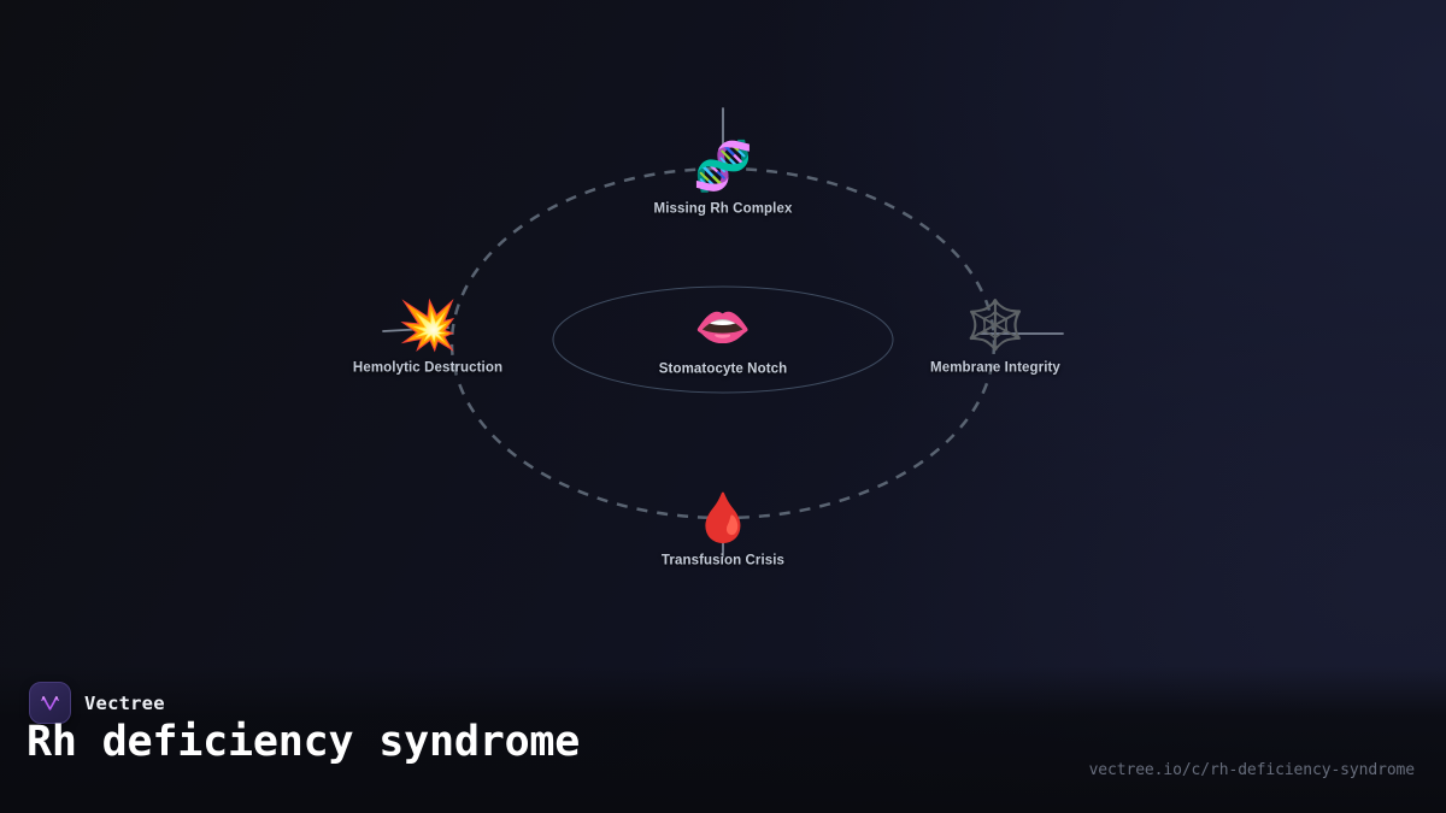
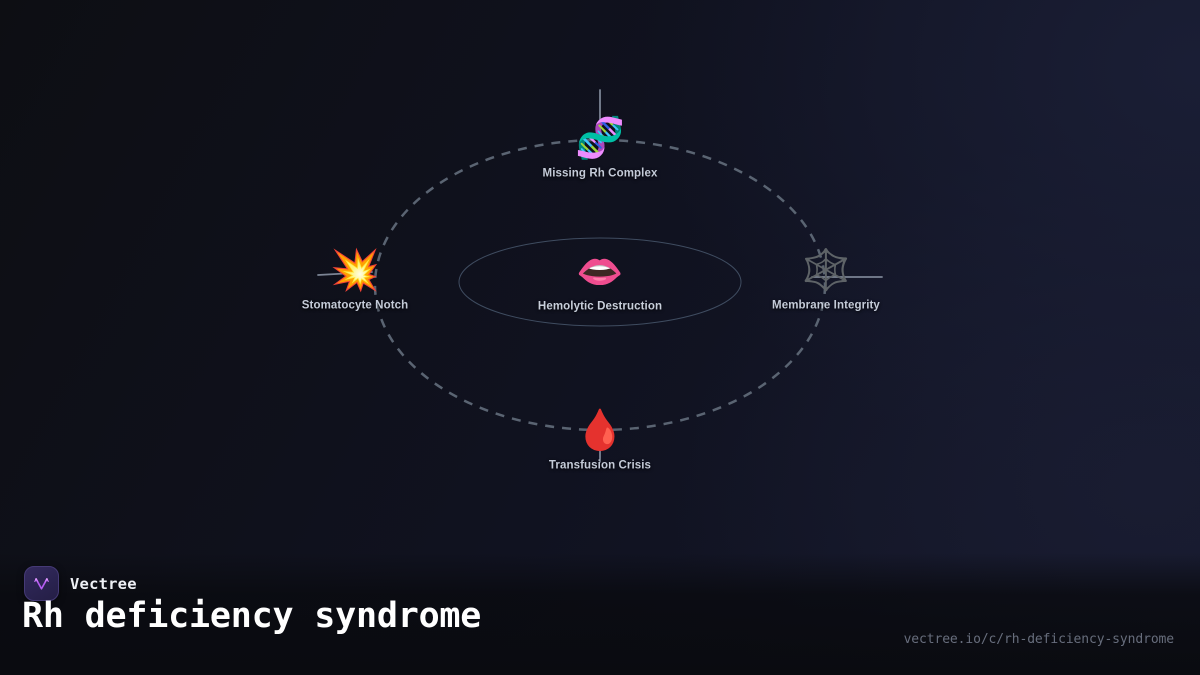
  🧬
  Missing Rh Complex
  💥
- Hemolytic Destruction
+ Stomatocyte Notch
  👄
- Stomatocyte Notch
+ Hemolytic Destruction
  🕸️
  Membrane Integrity
  🩸
  Transfusion Crisis
  Vectree
  Rh deficiency syndrome
  vectree.io/c/rh-deficiency-syndrome
